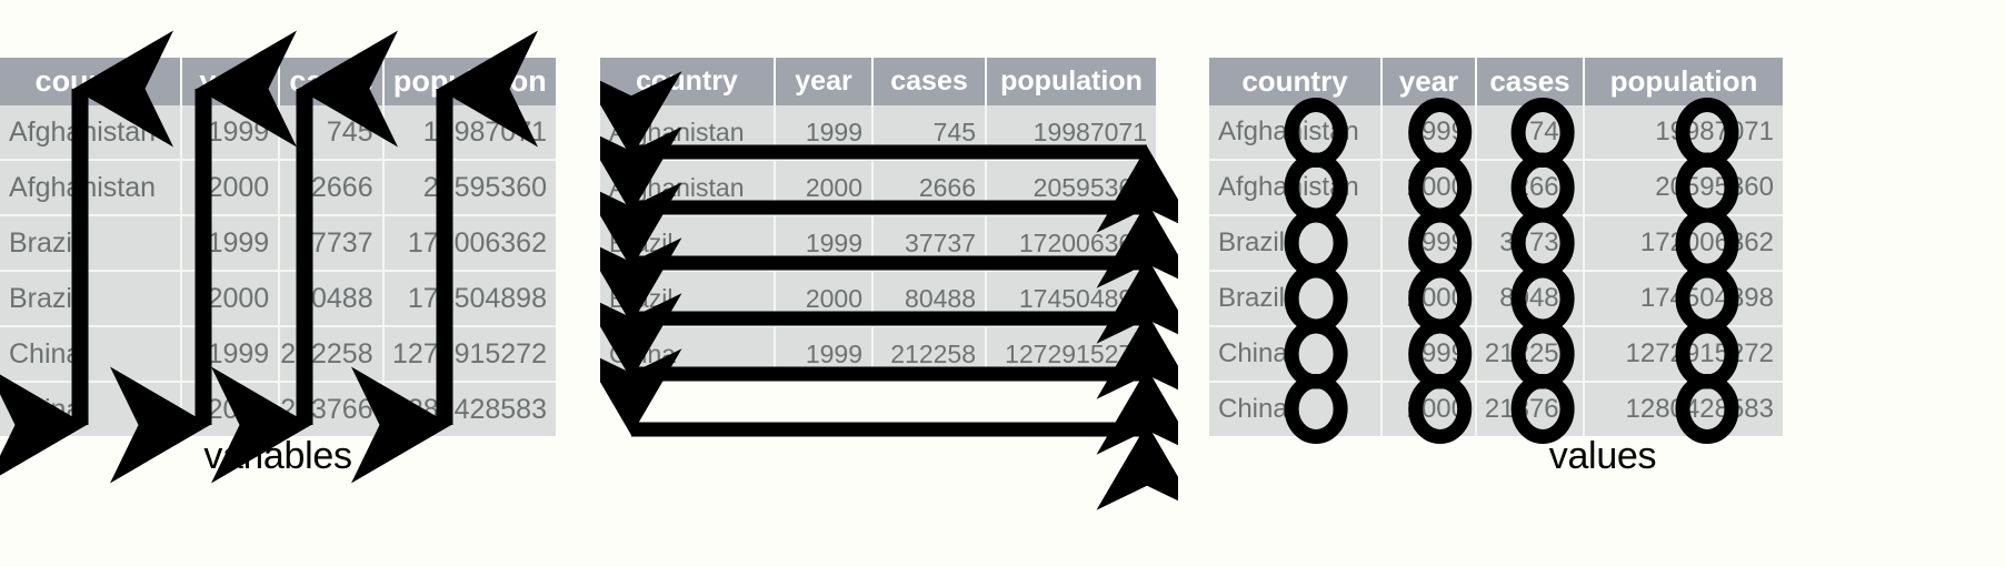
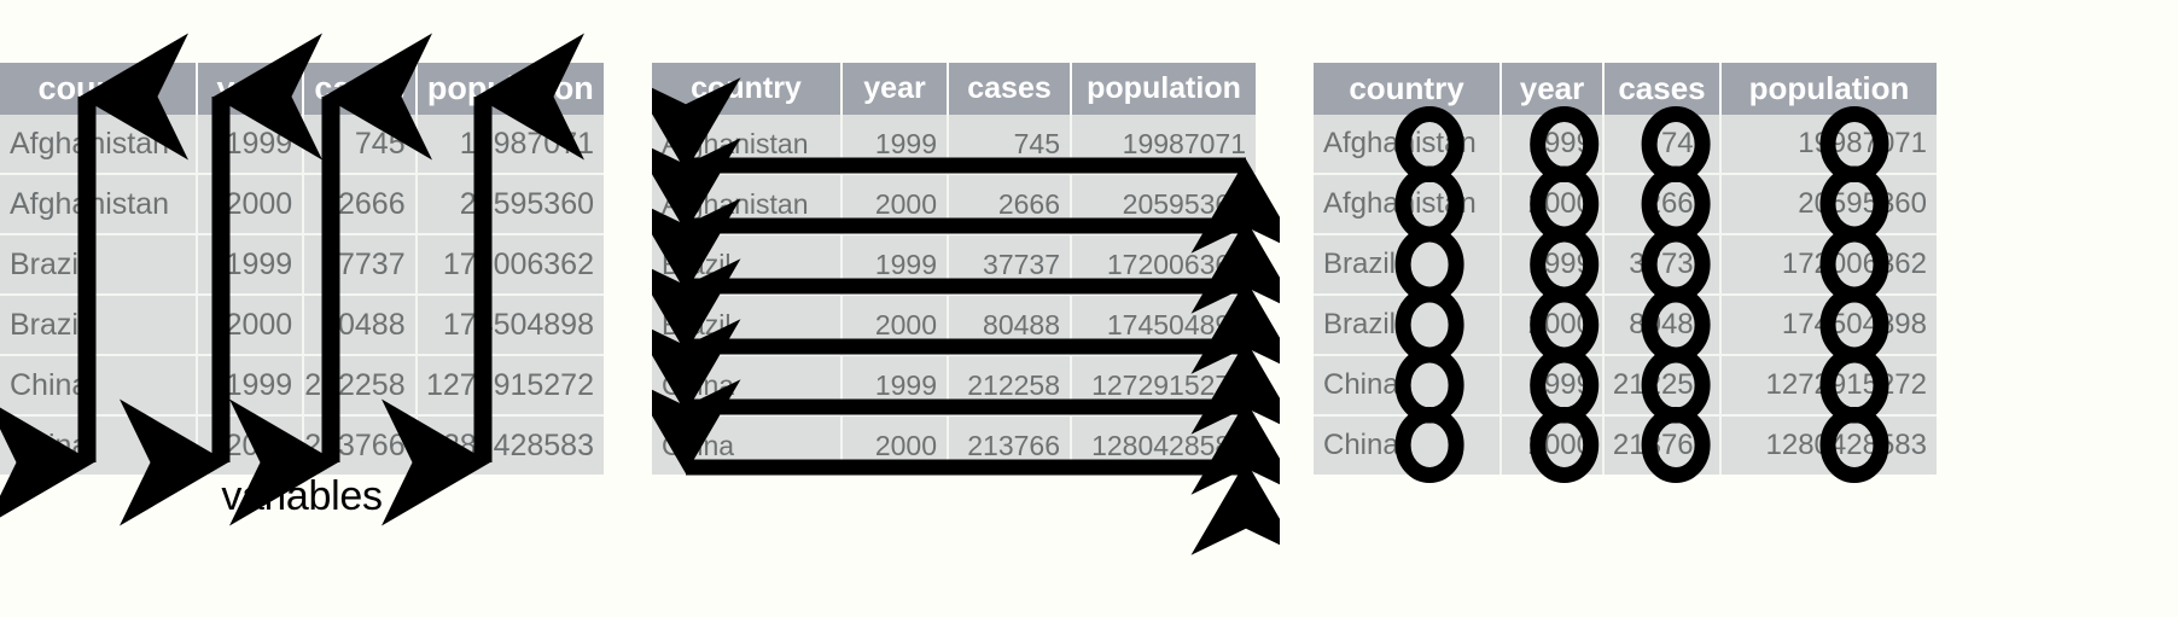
  country	year	cases	population
  Afghnistan	1999	745	1987071
  Afghnistan	2000	2666	2595360
  Brazi	1999	7737	17006362
  Brazi	2000	0488	17504898
  Chin	1999	22258	127915272
  Chin	2000	23766	128428583
  variables
  country	year	cases	population
  Afghanistan	1999	745	19987071
  Afghanistan	2000	2666	20595360
  Brazil	1999	37737	172006362
  Brazil	2000	80488	174504898
  China	1999	212258	1272915272
+ China	2000	213766	1280428583
  country	year	cases	population
  Afghaistn	99	74	198771
  Afghaistn	00	66	259560
  Brazil	99	373	1700662
  Brazil	00	848	1750498
  China	99	2125	12791572
  China	00	2176	12842883
- values
